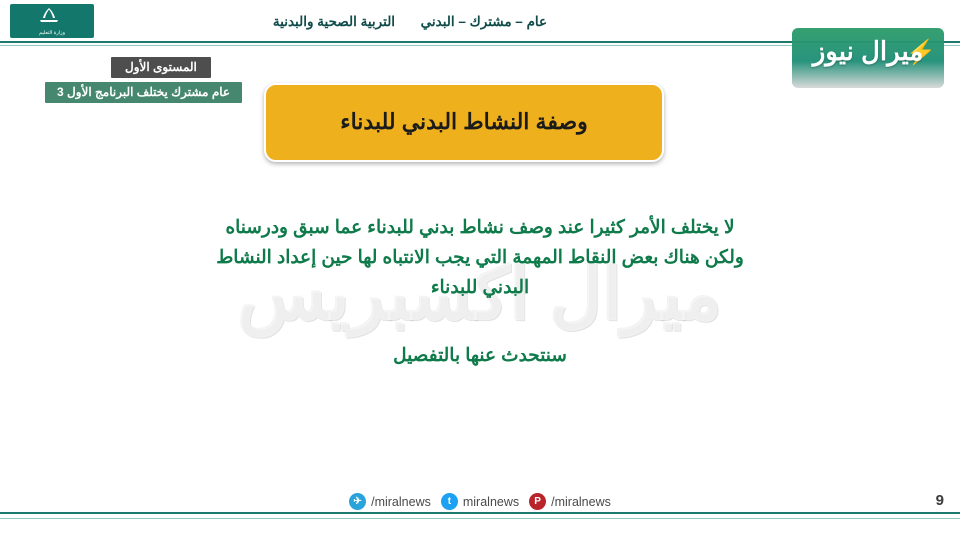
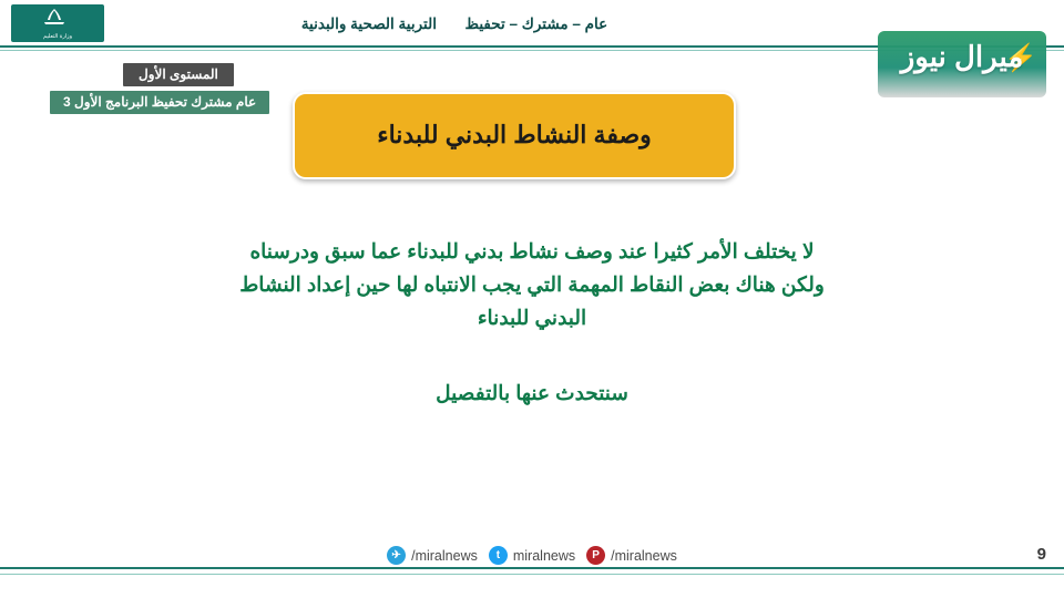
- عام – مشترك – البدني التربية الصحية والبدنية
+ عام – مشترك – تحفيظ التربية الصحية والبدنية
  ⚡
  ميرال نيوز
  المستوى الأول
- عام مشترك يختلف البرنامج الأول 3
+ عام مشترك تحفيظ البرنامج الأول 3
  وصفة النشاط البدني للبدناء
- ميرال اكسبريس
  لا يختلف الأمر كثيرا عند وصف نشاط بدني للبدناء عما سبق ودرسناه
  ولكن هناك بعض النقاط المهمة التي يجب الانتباه لها حين إعداد النشاط
  البدني للبدناء
  سنتحدث عنها بالتفصيل
  ✈
  /miralnews
  t
  miralnews
  P
  /miralnews
  9
